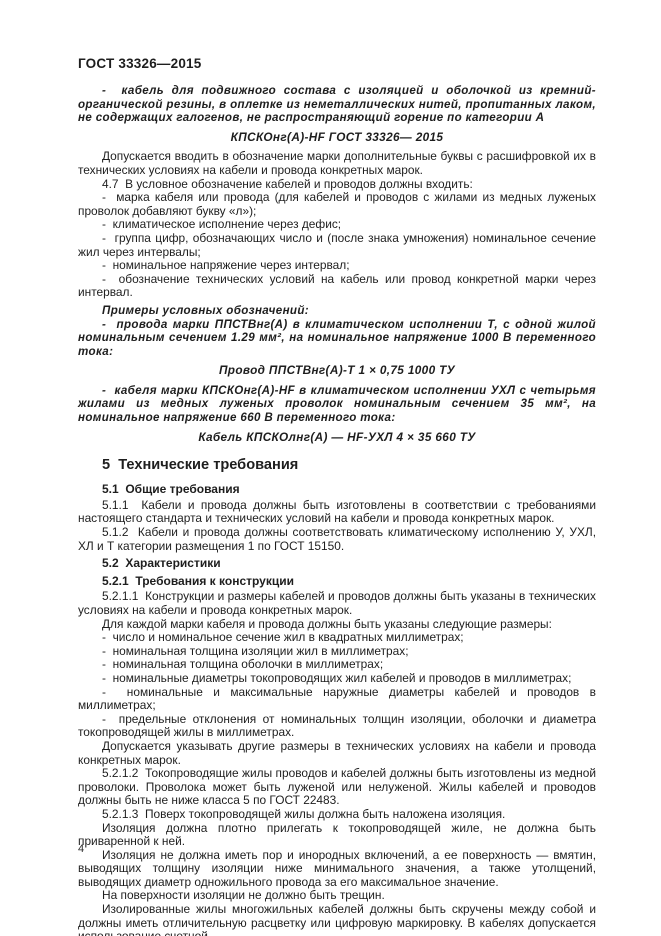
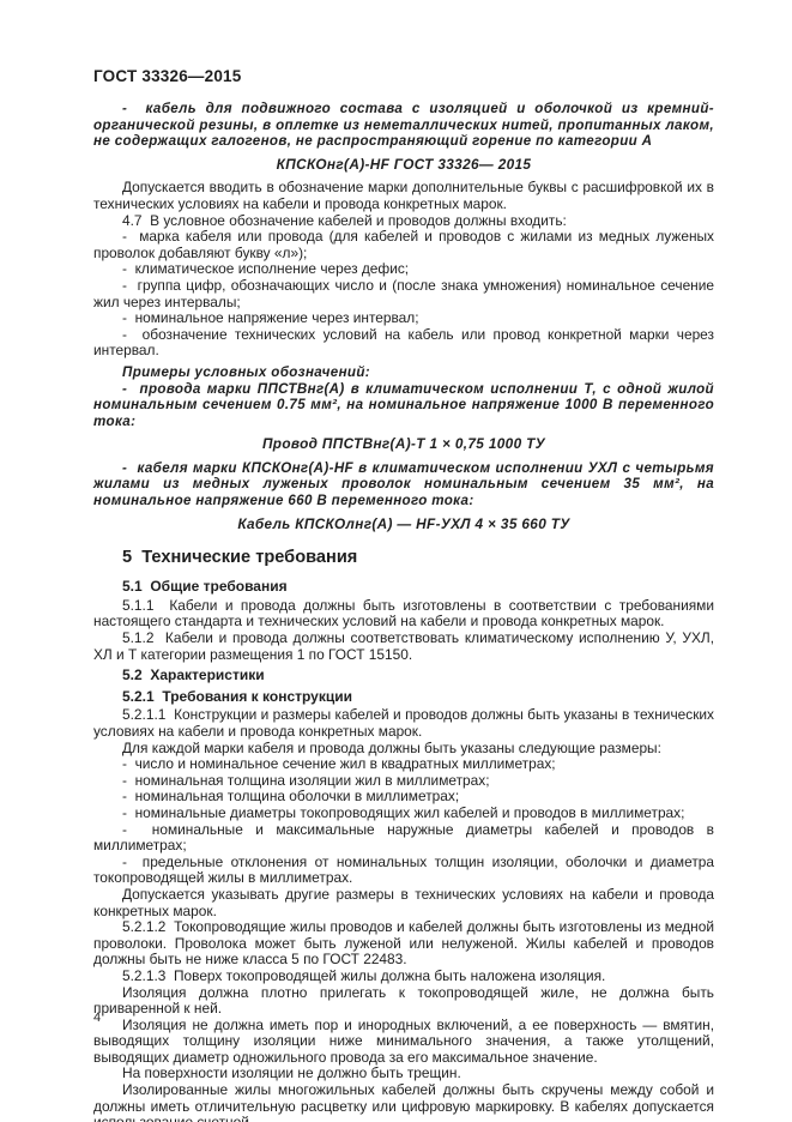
  ГОСТ 33326—2015
  - кабель для подвижного состава с изоляцией и оболочкой из кремний-органической резины, в оплетке из неметаллических нитей, пропитанных лаком, не содержащих галогенов, не распространяющий горение по категории А
  КПСКОнг(А)-HF ГОСТ 33326— 2015
  Допускается вводить в обозначение марки дополнительные буквы с расшифровкой их в технических условиях на кабели и провода конкретных марок.
  4.7 В условное обозначение кабелей и проводов должны входить:
  - марка кабеля или провода (для кабелей и проводов с жилами из медных луженых проволок добавляют букву «л»);
  - климатическое исполнение через дефис;
  - группа цифр, обозначающих число и (после знака умножения) номинальное сечение жил через интервалы;
  - номинальное напряжение через интервал;
  - обозначение технических условий на кабель или провод конкретной марки через интервал.
  Примеры условных обозначений:
- - провода марки ППСТВнг(А) в климатическом исполнении Т, с одной жилой номинальным сечением 1.29 мм², на номинальное напряжение 1000 В переменного тока:
+ - провода марки ППСТВнг(А) в климатическом исполнении Т, с одной жилой номинальным сечением 0.75 мм², на номинальное напряжение 1000 В переменного тока:
  Провод ППСТВнг(А)-Т 1 × 0,75 1000 ТУ
  - кабеля марки КПСКОнг(А)-HF в климатическом исполнении УХЛ с четырьмя жилами из медных луженых проволок номинальным сечением 35 мм², на номинальное напряжение 660 В переменного тока:
  Кабель КПСКОлнг(А) — HF-УХЛ 4 × 35 660 ТУ
  5 Технические требования
  5.1 Общие требования
  5.1.1 Кабели и провода должны быть изготовлены в соответствии с требованиями настоящего стандарта и технических условий на кабели и провода конкретных марок.
  5.1.2 Кабели и провода должны соответствовать климатическому исполнению У, УХЛ, ХЛ и Т категории размещения 1 по ГОСТ 15150.
  5.2 Характеристики
  5.2.1 Требования к конструкции
  5.2.1.1 Конструкции и размеры кабелей и проводов должны быть указаны в технических условиях на кабели и провода конкретных марок.
  Для каждой марки кабеля и провода должны быть указаны следующие размеры:
  - число и номинальное сечение жил в квадратных миллиметрах;
  - номинальная толщина изоляции жил в миллиметрах;
  - номинальная толщина оболочки в миллиметрах;
  - номинальные диаметры токопроводящих жил кабелей и проводов в миллиметрах;
  - номинальные и максимальные наружные диаметры кабелей и проводов в миллиметрах;
  - предельные отклонения от номинальных толщин изоляции, оболочки и диаметра токопроводящей жилы в миллиметрах.
  Допускается указывать другие размеры в технических условиях на кабели и провода конкретных марок.
  5.2.1.2 Токопроводящие жилы проводов и кабелей должны быть изготовлены из медной проволоки. Проволока может быть луженой или нелуженой. Жилы кабелей и проводов должны быть не ниже класса 5 по ГОСТ 22483.
  5.2.1.3 Поверх токопроводящей жилы должна быть наложена изоляция.
  Изоляция должна плотно прилегать к токопроводящей жиле, не должна быть приваренной к ней.
  Изоляция не должна иметь пор и инородных включений, а ее поверхность — вмятин, выводящих толщину изоляции ниже минимального значения, а также утолщений, выводящих диаметр одножильного провода за его максимальное значение.
  На поверхности изоляции не должно быть трещин.
  Изолированные жилы многожильных кабелей должны быть скручены между собой и должны иметь отличительную расцветку или цифровую маркировку. В кабелях допускается
  4
